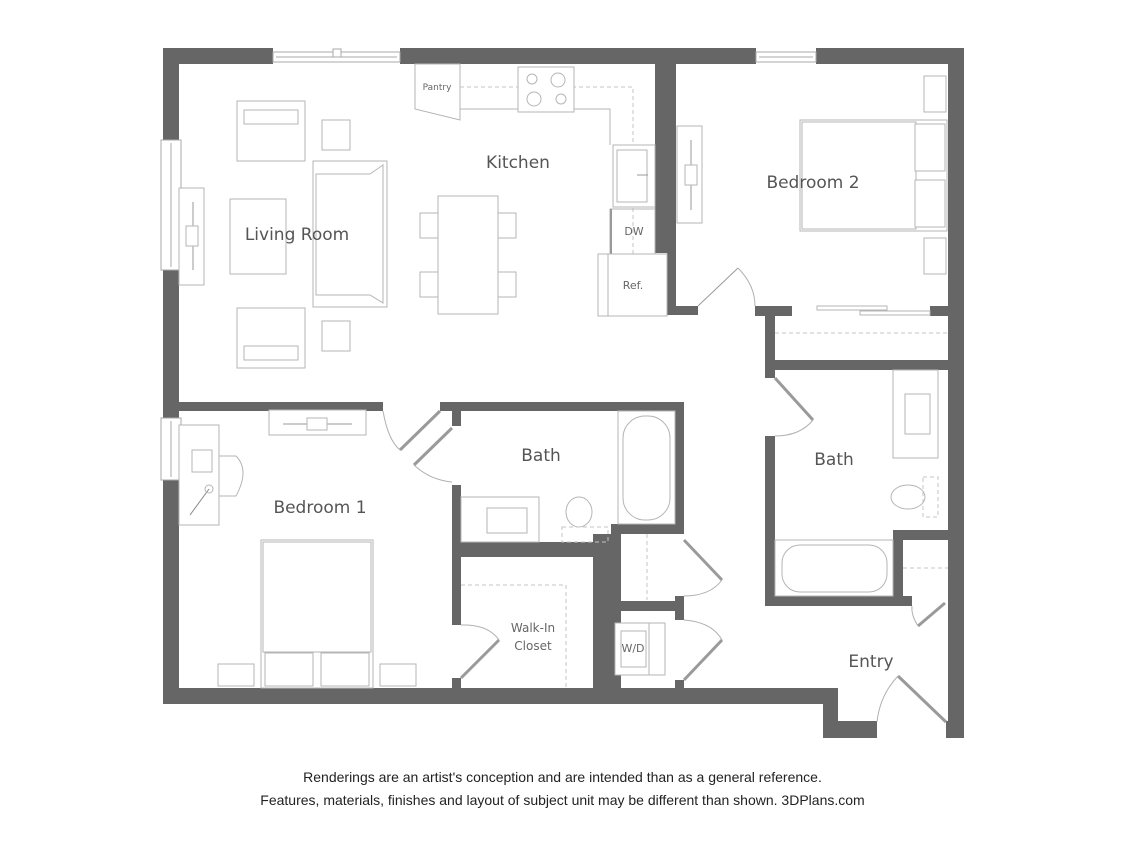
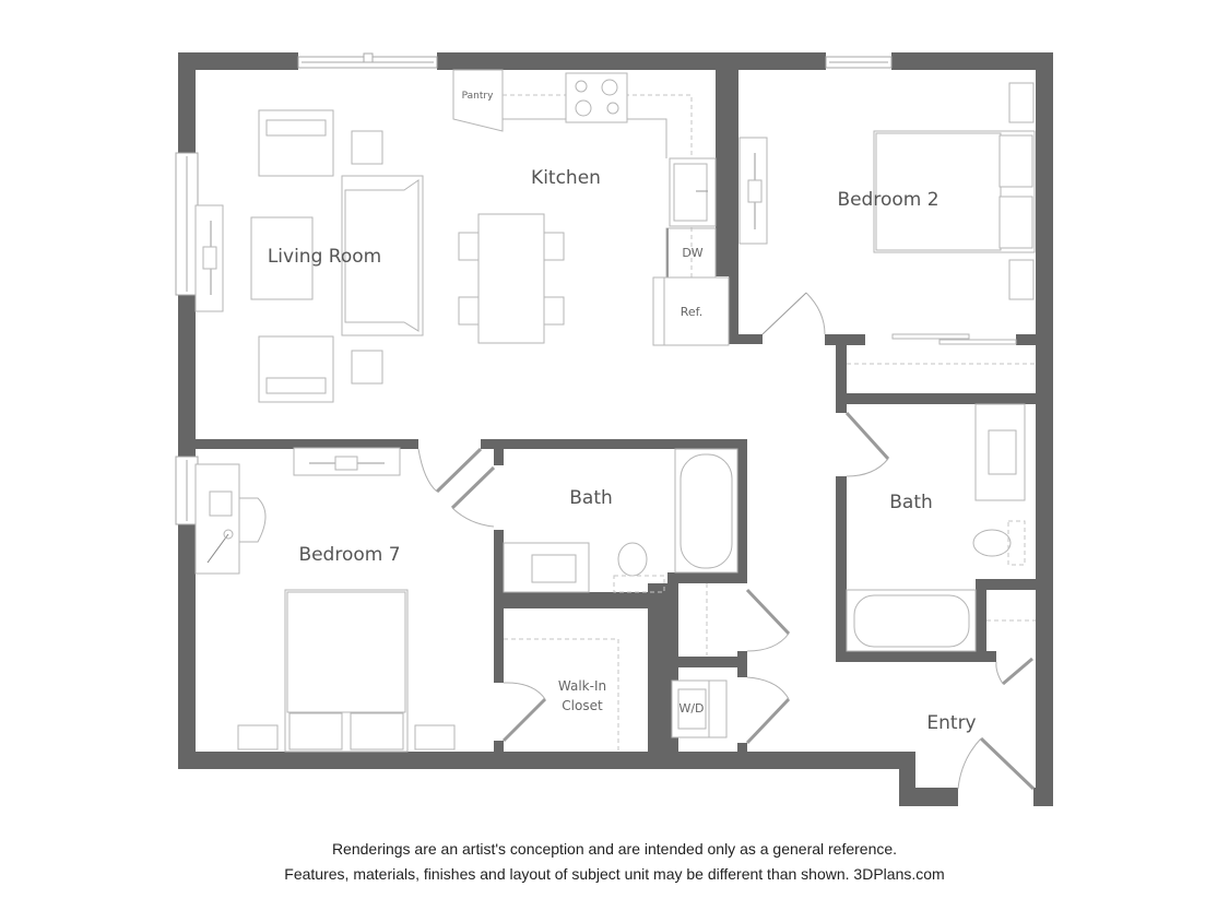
  Living Room
  Kitchen
  Bedroom 2
- Bedroom 1
+ Bedroom 7
  Bath
  Bath
  Entry
  Walk-In
  Closet
  Pantry
  DW
  Ref.
  W/D
- Renderings are an artist's conception and are intended than as a general reference.
+ Renderings are an artist's conception and are intended only as a general reference.
  Features, materials, finishes and layout of subject unit may be different than shown. 3DPlans.com
